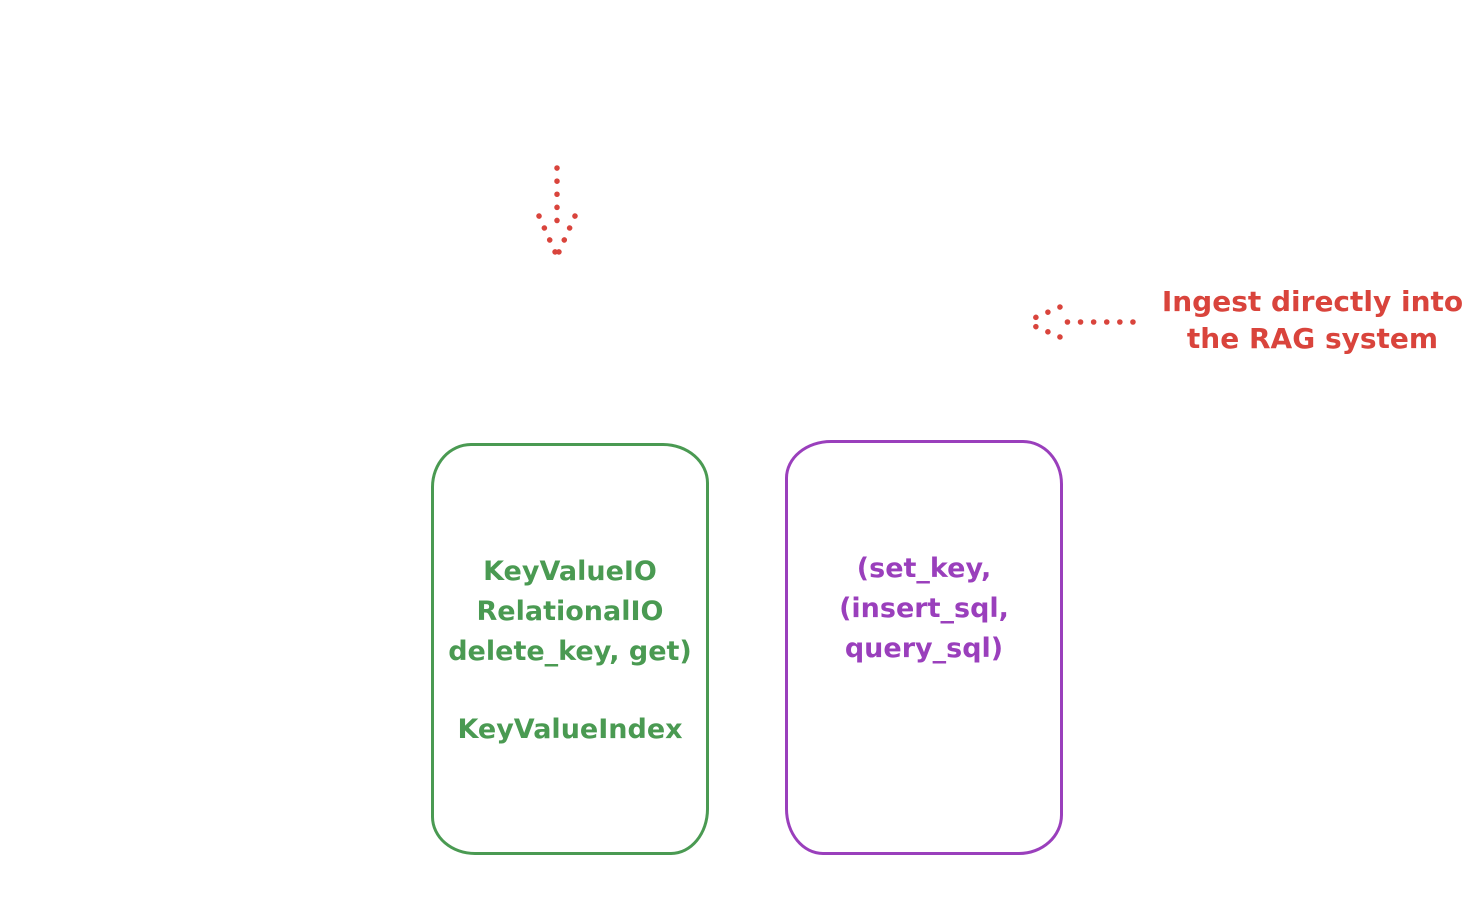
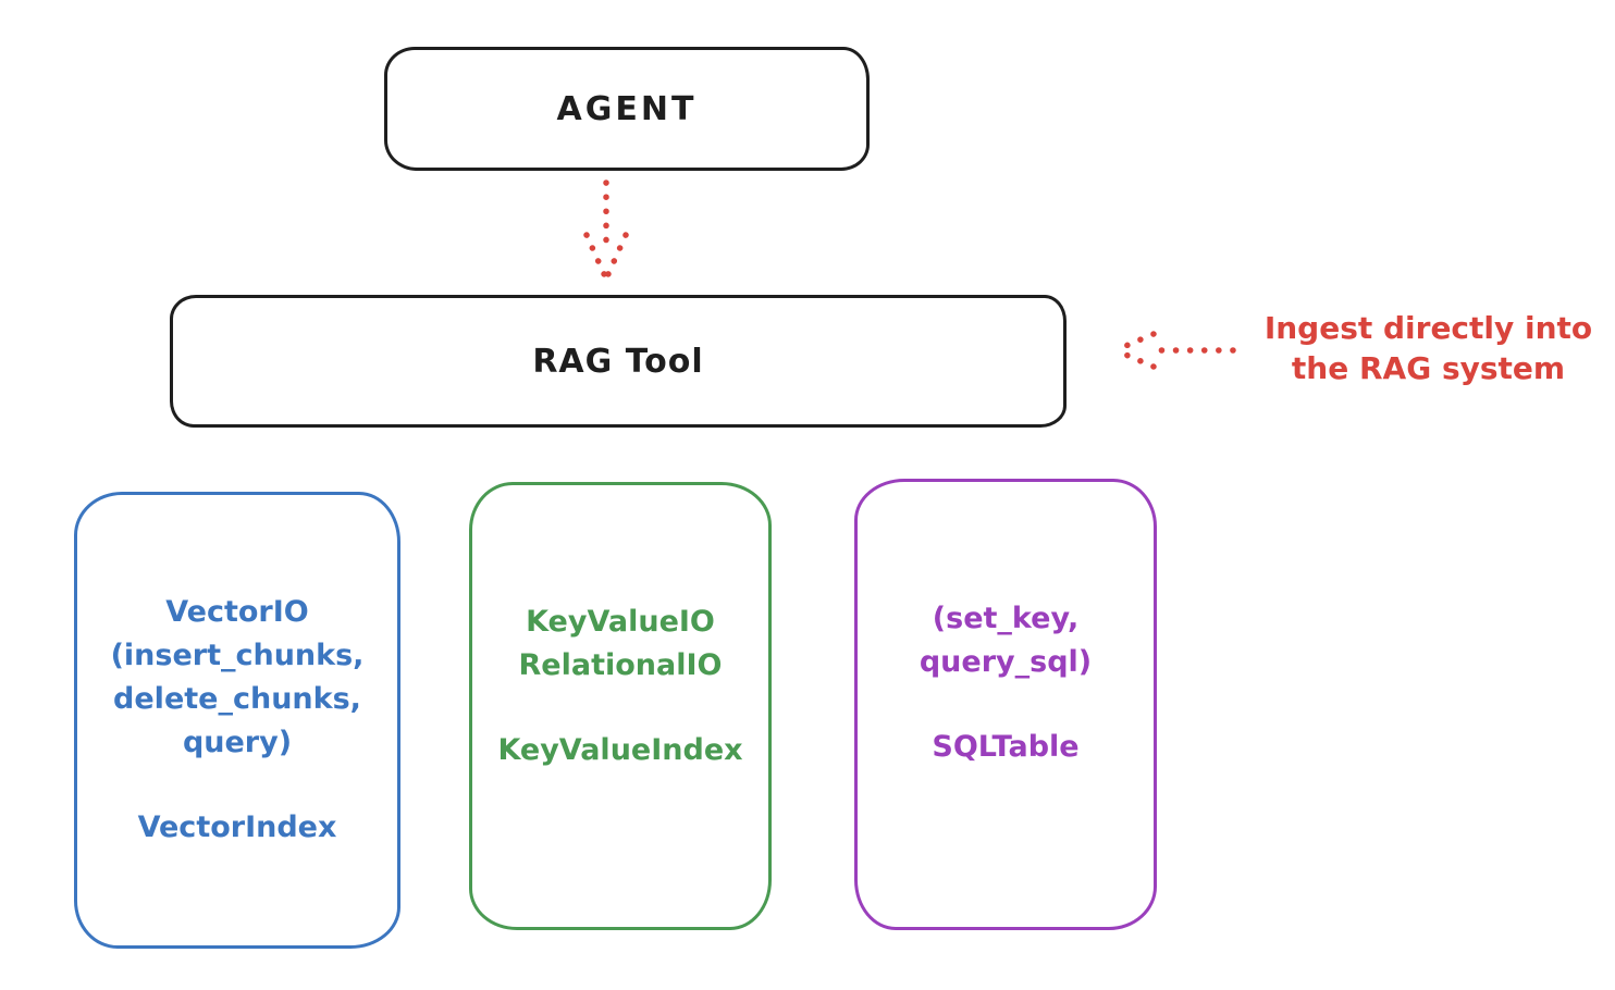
+ AGENT
+ RAG Tool
  Ingest directly into
  the RAG system
+ VectorIO
+ (insert_chunks,
+ delete_chunks,
+ query)
+ VectorIndex
  KeyValueIO
  RelationalIO
- delete_key, get)
  KeyValueIndex
  (set_key,
- (insert_sql,
  query_sql)
+ SQLTable
